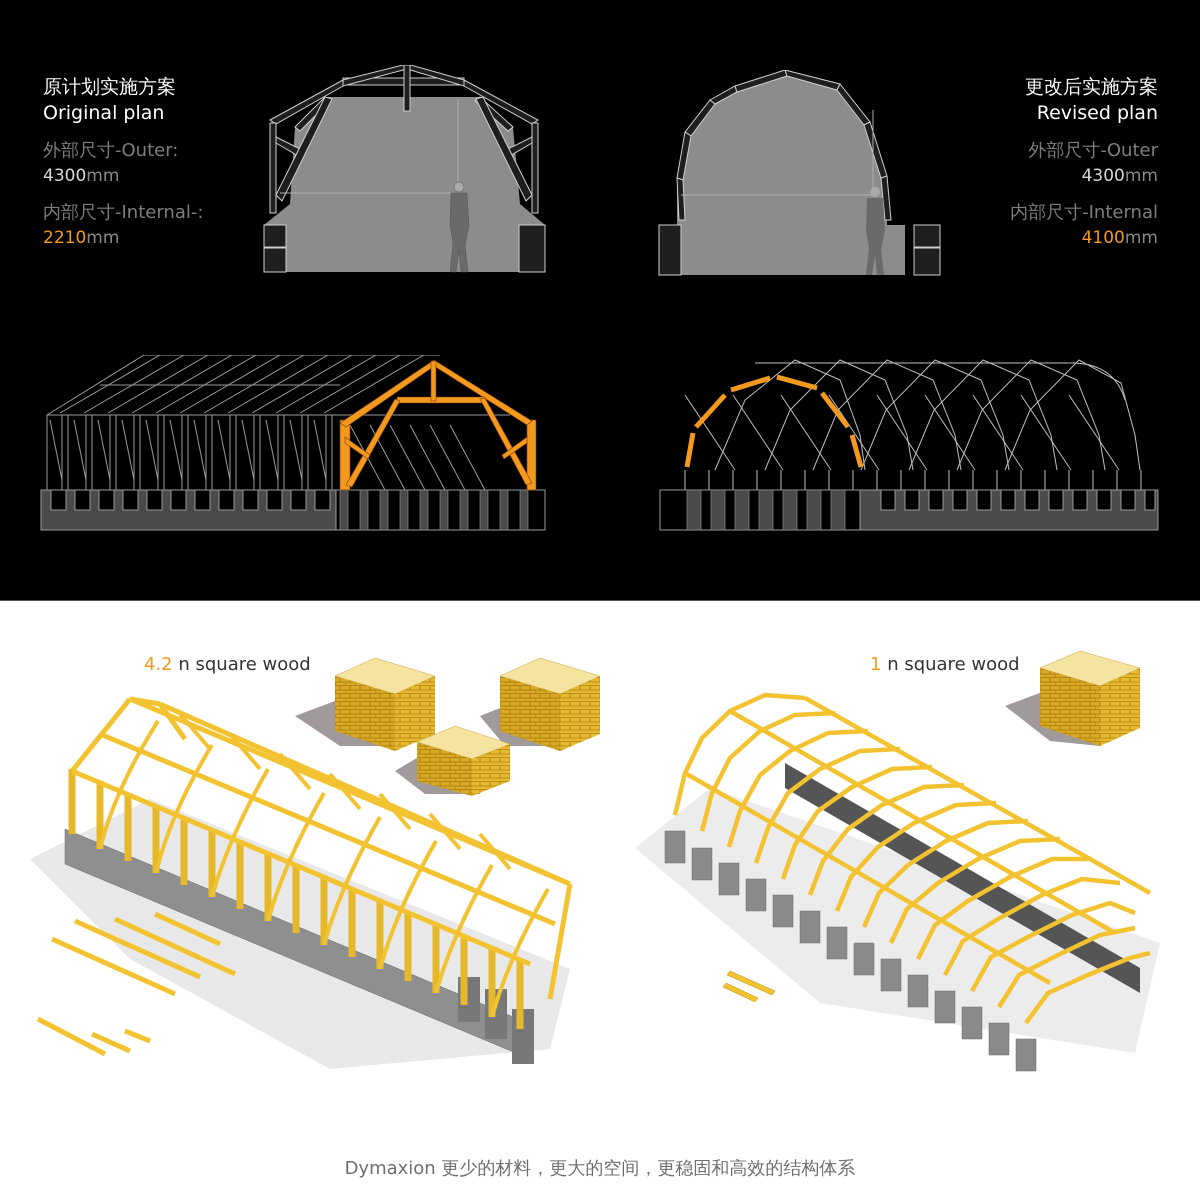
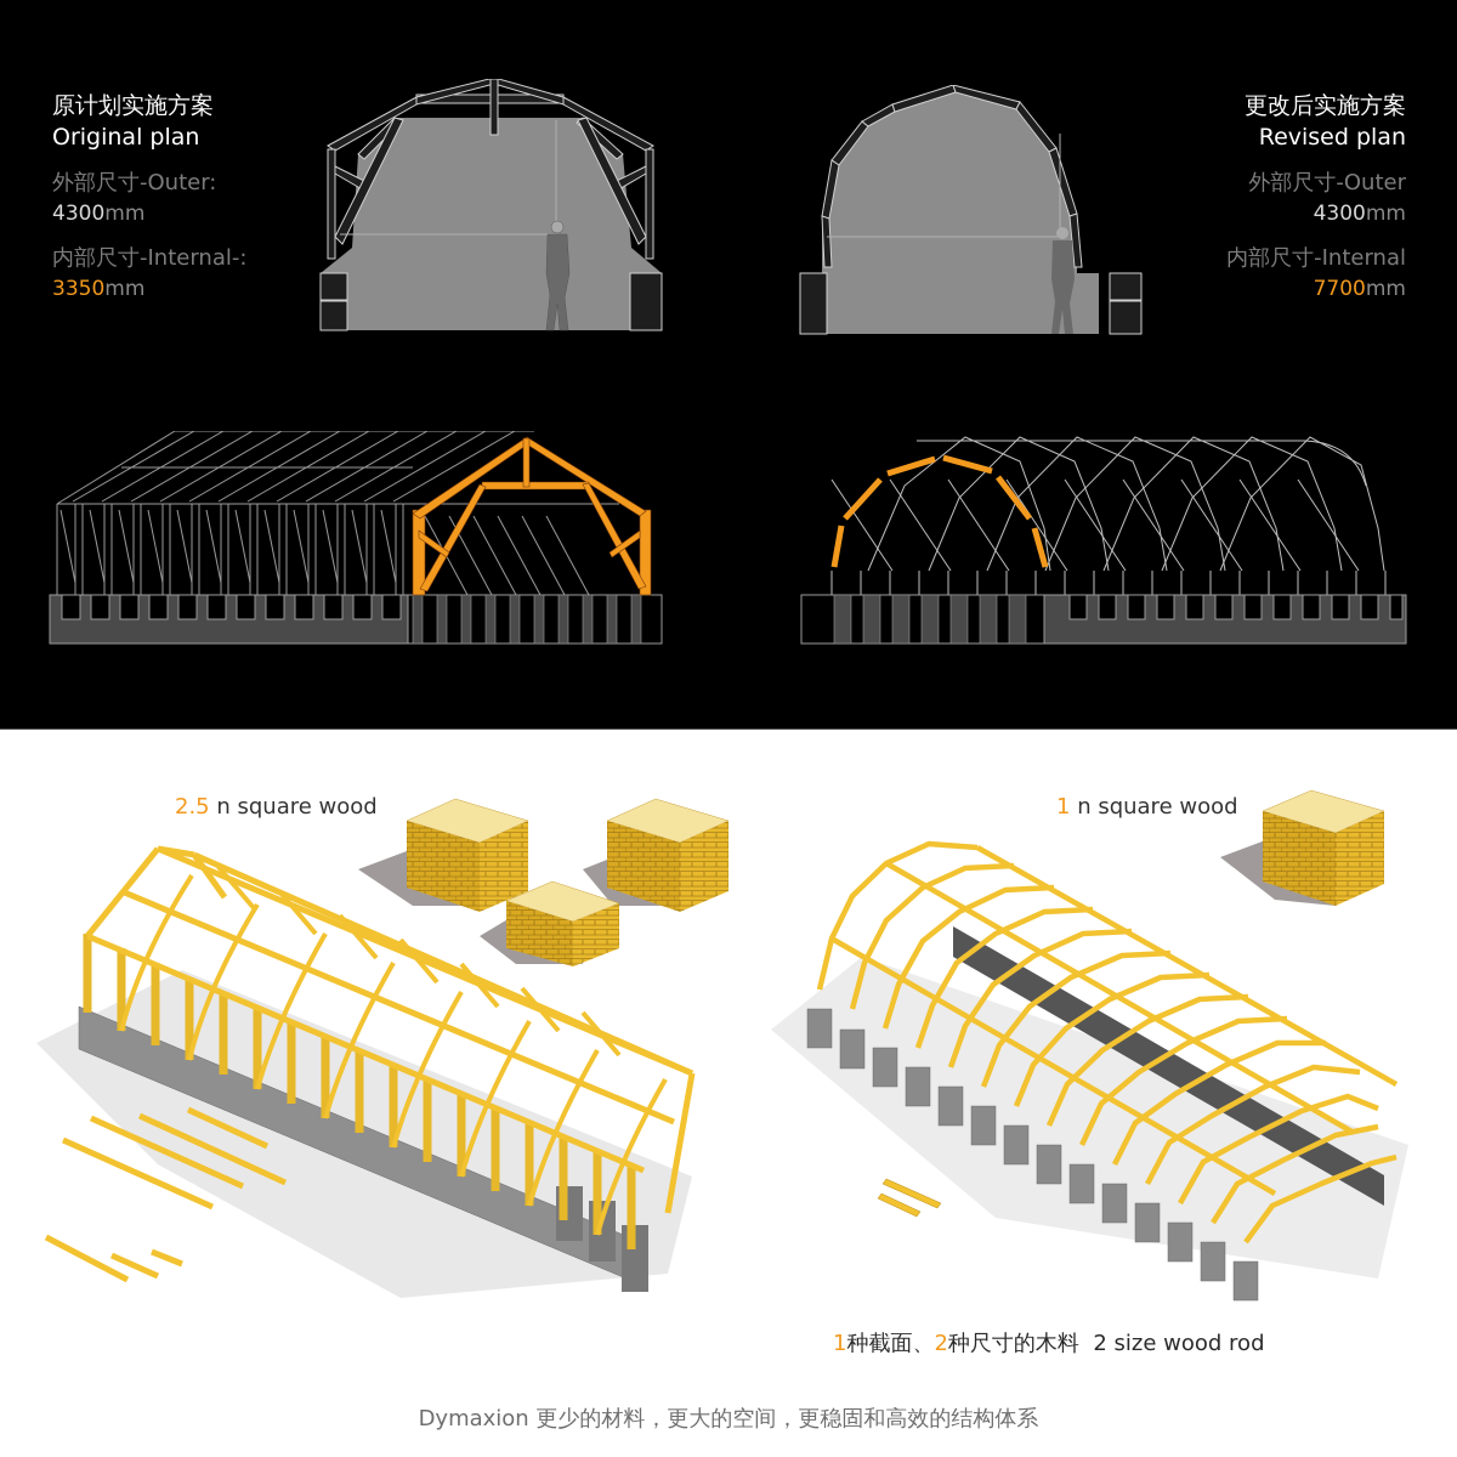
  原计划实施方案
  Original plan
  外部尺寸-Outer:
  4300mm
  内部尺寸-Internal-:
- 2210mm
+ 3350mm
  更改后实施方案
  Revised plan
  外部尺寸-Outer
  4300mm
  内部尺寸-Internal
- 4100mm
+ 7700mm
- 4.2 n square wood
+ 2.5 n square wood
  1 n square wood
+ 1种截面、2种尺寸的木料 2 size wood rod
  Dymaxion 更少的材料，更大的空间，更稳固和高效的结构体系
